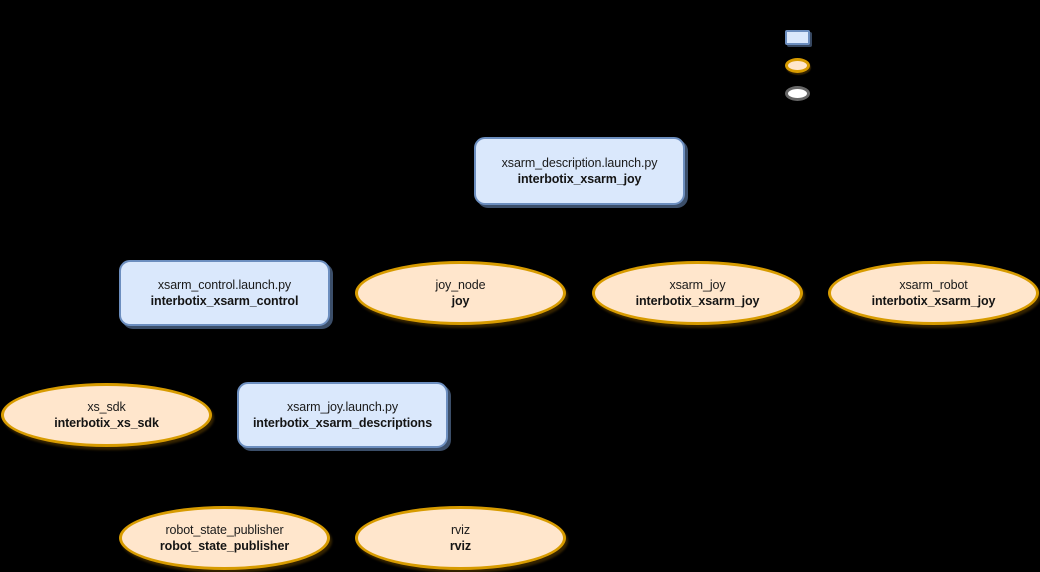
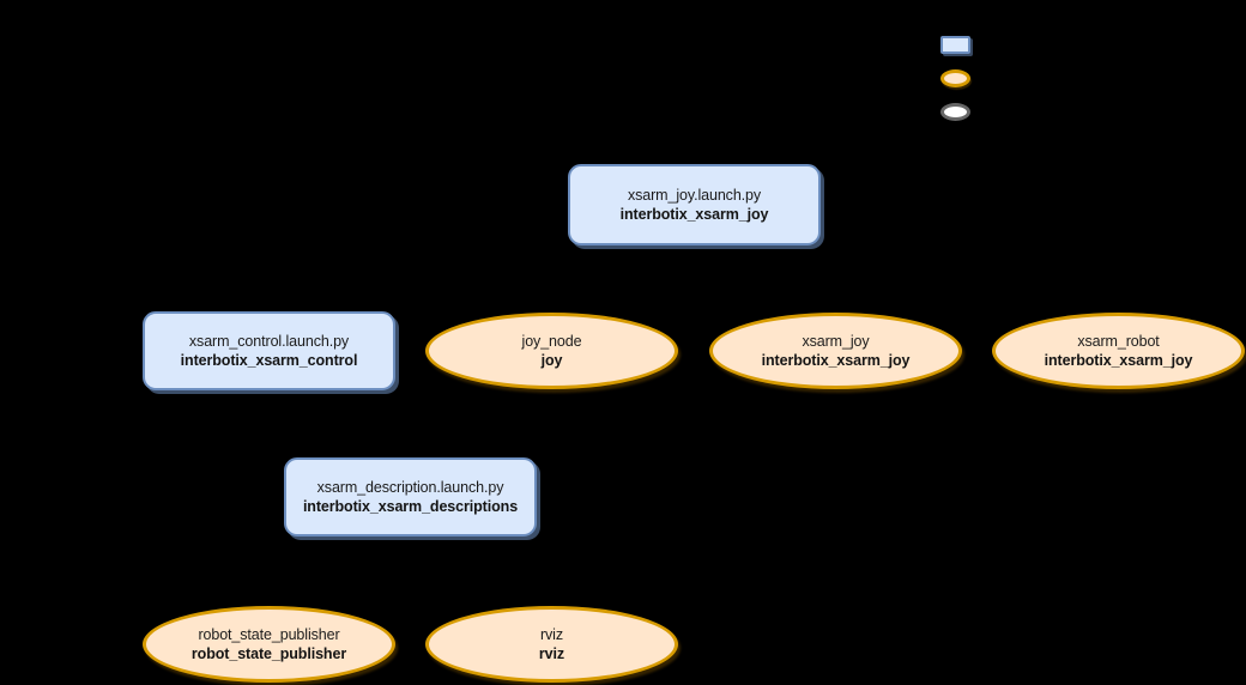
- xsarm_description.launch.py
+ xsarm_joy.launch.py
  interbotix_xsarm_joy
  xsarm_control.launch.py
  interbotix_xsarm_control
  joy_node
  joy
  xsarm_joy
  interbotix_xsarm_joy
  xsarm_robot
  interbotix_xsarm_joy
- xs_sdk
- interbotix_xs_sdk
- xsarm_joy.launch.py
+ xsarm_description.launch.py
  interbotix_xsarm_descriptions
  robot_state_publisher
  robot_state_publisher
  rviz
  rviz
